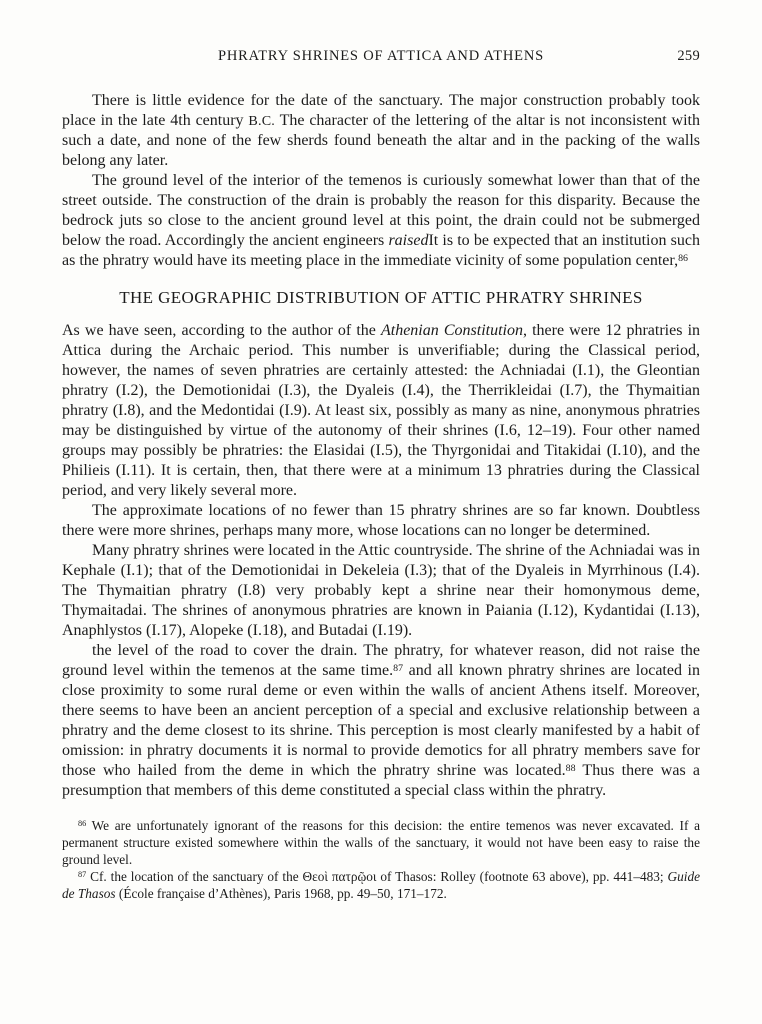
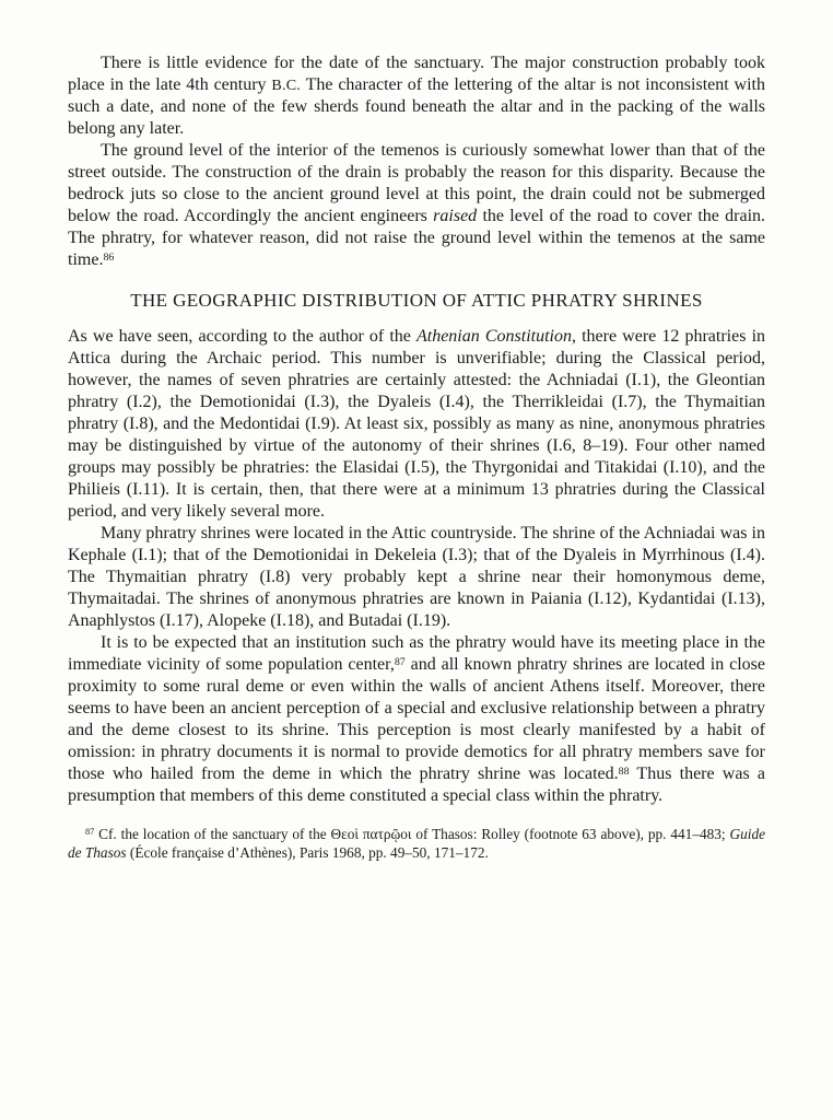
- PHRATRY SHRINES OF ATTICA AND ATHENS
- 259
  There is little evidence for the date of the sanctuary. The major construction probably took place in the late 4th century B.C. The character of the lettering of the altar is not inconsistent with such a date, and none of the few sherds found beneath the altar and in the packing of the walls belong any later.
- The ground level of the interior of the temenos is curiously somewhat lower than that of the street outside. The construction of the drain is probably the reason for this disparity. Because the bedrock juts so close to the ancient ground level at this point, the drain could not be submerged below the road. Accordingly the ancient engineers raisedIt is to be expected that an institution such as the phratry would have its meeting place in the immediate vicinity of some population center,86
+ The ground level of the interior of the temenos is curiously somewhat lower than that of the street outside. The construction of the drain is probably the reason for this disparity. Because the bedrock juts so close to the ancient ground level at this point, the drain could not be submerged below the road. Accordingly the ancient engineers raised the level of the road to cover the drain. The phratry, for whatever reason, did not raise the ground level within the temenos at the same time.86
  THE GEOGRAPHIC DISTRIBUTION OF ATTIC PHRATRY SHRINES
- As we have seen, according to the author of the Athenian Constitution, there were 12 phratries in Attica during the Archaic period. This number is unverifiable; during the Classical period, however, the names of seven phratries are certainly attested: the Achniadai (I.1), the Gleontian phratry (I.2), the Demotionidai (I.3), the Dyaleis (I.4), the Therrikleidai (I.7), the Thymaitian phratry (I.8), and the Medontidai (I.9). At least six, possibly as many as nine, anonymous phratries may be distinguished by virtue of the autonomy of their shrines (I.6, 12–19). Four other named groups may possibly be phratries: the Elasidai (I.5), the Thyrgonidai and Titakidai (I.10), and the Philieis (I.11). It is certain, then, that there were at a minimum 13 phratries during the Classical period, and very likely several more.
+ As we have seen, according to the author of the Athenian Constitution, there were 12 phratries in Attica during the Archaic period. This number is unverifiable; during the Classical period, however, the names of seven phratries are certainly attested: the Achniadai (I.1), the Gleontian phratry (I.2), the Demotionidai (I.3), the Dyaleis (I.4), the Therrikleidai (I.7), the Thymaitian phratry (I.8), and the Medontidai (I.9). At least six, possibly as many as nine, anonymous phratries may be distinguished by virtue of the autonomy of their shrines (I.6, 8–19). Four other named groups may possibly be phratries: the Elasidai (I.5), the Thyrgonidai and Titakidai (I.10), and the Philieis (I.11). It is certain, then, that there were at a minimum 13 phratries during the Classical period, and very likely several more.
- The approximate locations of no fewer than 15 phratry shrines are so far known. Doubtless there were more shrines, perhaps many more, whose locations can no longer be determined.
  Many phratry shrines were located in the Attic countryside. The shrine of the Achniadai was in Kephale (I.1); that of the Demotionidai in Dekeleia (I.3); that of the Dyaleis in Myrrhinous (I.4). The Thymaitian phratry (I.8) very probably kept a shrine near their homonymous deme, Thymaitadai. The shrines of anonymous phratries are known in Paiania (I.12), Kydantidai (I.13), Anaphlystos (I.17), Alopeke (I.18), and Butadai (I.19).
- the level of the road to cover the drain. The phratry, for whatever reason, did not raise the ground level within the temenos at the same time.87 and all known phratry shrines are located in close proximity to some rural deme or even within the walls of ancient Athens itself. Moreover, there seems to have been an ancient perception of a special and exclusive relationship between a phratry and the deme closest to its shrine. This perception is most clearly manifested by a habit of omission: in phratry documents it is normal to provide demotics for all phratry members save for those who hailed from the deme in which the phratry shrine was located.88 Thus there was a presumption that members of this deme constituted a special class within the phratry.
+ It is to be expected that an institution such as the phratry would have its meeting place in the immediate vicinity of some population center,87 and all known phratry shrines are located in close proximity to some rural deme or even within the walls of ancient Athens itself. Moreover, there seems to have been an ancient perception of a special and exclusive relationship between a phratry and the deme closest to its shrine. This perception is most clearly manifested by a habit of omission: in phratry documents it is normal to provide demotics for all phratry members save for those who hailed from the deme in which the phratry shrine was located.88 Thus there was a presumption that members of this deme constituted a special class within the phratry.
- 86 We are unfortunately ignorant of the reasons for this decision: the entire temenos was never excavated. If a permanent structure existed somewhere within the walls of the sanctuary, it would not have been easy to raise the ground level.
  87 Cf. the location of the sanctuary of the Θεοὶ πατρῷοι of Thasos: Rolley (footnote 63 above), pp. 441–483; Guide de Thasos (École française d’Athènes), Paris 1968, pp. 49–50, 171–172.
